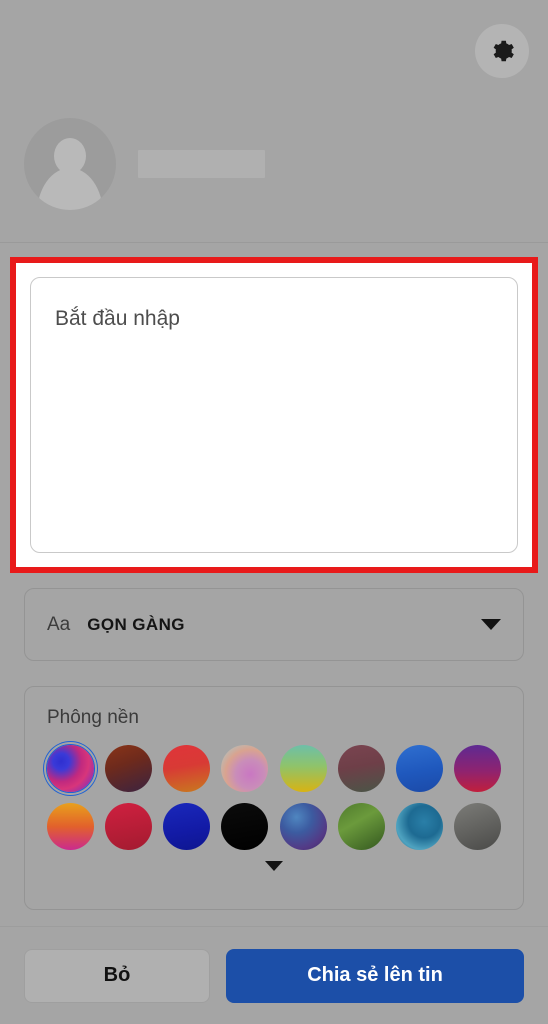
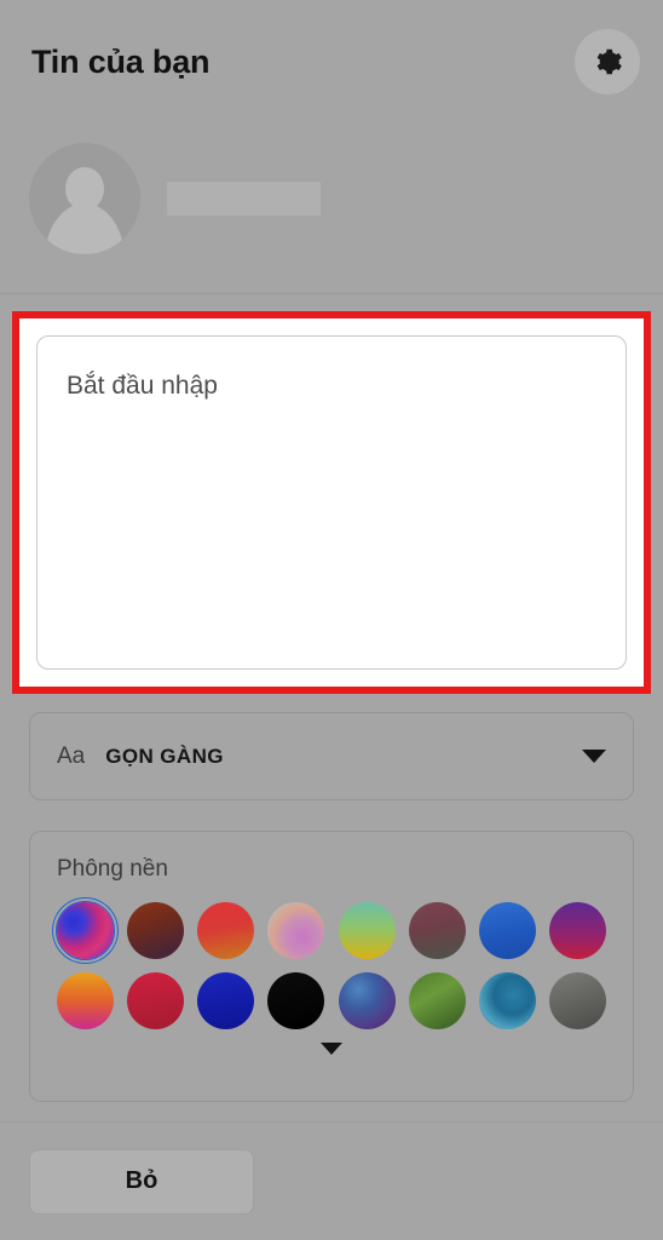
+ Tin của bạn
  Bắt đầu nhập
  Aa
  GỌN GÀNG
  Phông nền
  Bỏ
- Chia sẻ lên tin
